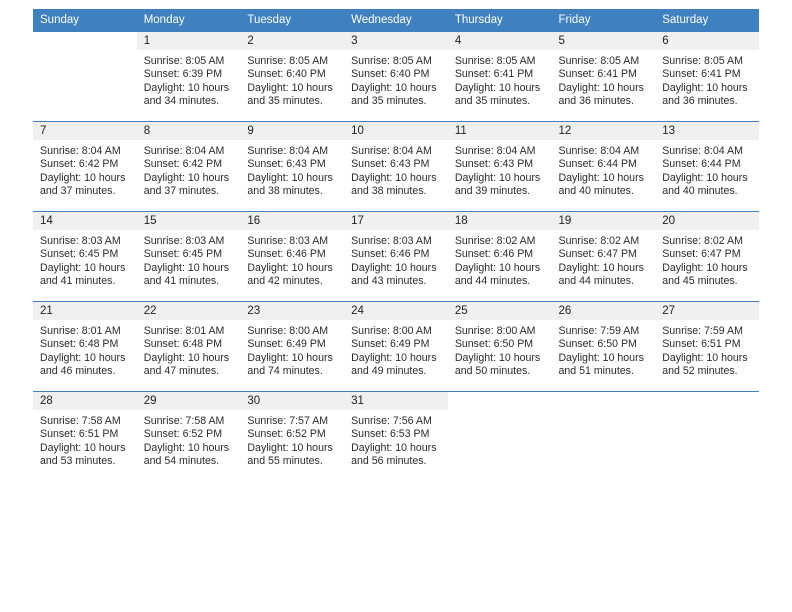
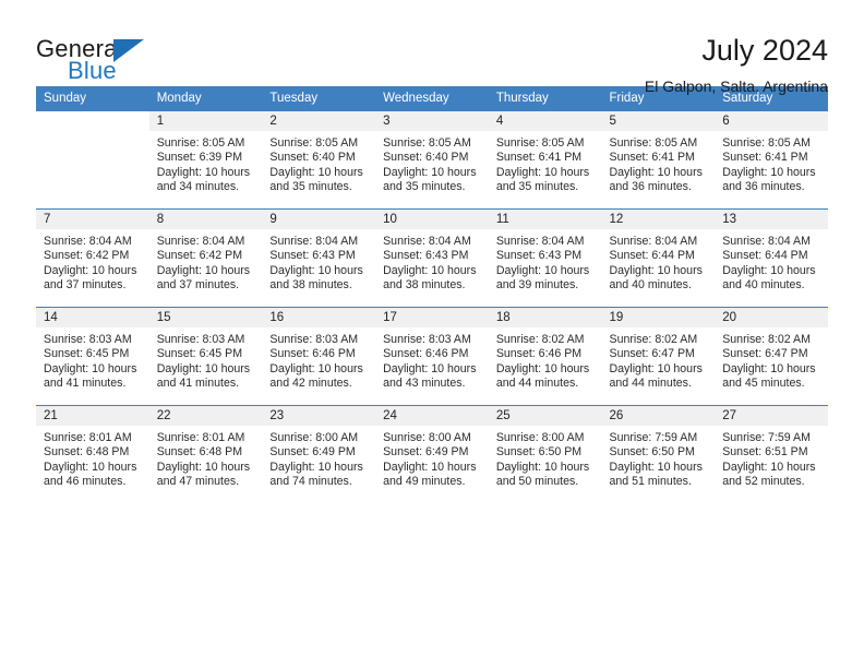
+ General
+ Blue
+ July 2024
+ El Galpon, Salta, Argentina
  Sunday	Monday	Tuesday	Wednesday	Thursday	Friday	Saturday
  	1Sunrise: 8:05 AMSunset: 6:39 PMDaylight: 10 hoursand 34 minutes.	2Sunrise: 8:05 AMSunset: 6:40 PMDaylight: 10 hoursand 35 minutes.	3Sunrise: 8:05 AMSunset: 6:40 PMDaylight: 10 hoursand 35 minutes.	4Sunrise: 8:05 AMSunset: 6:41 PMDaylight: 10 hoursand 35 minutes.	5Sunrise: 8:05 AMSunset: 6:41 PMDaylight: 10 hoursand 36 minutes.	6Sunrise: 8:05 AMSunset: 6:41 PMDaylight: 10 hoursand 36 minutes.
  7Sunrise: 8:04 AMSunset: 6:42 PMDaylight: 10 hoursand 37 minutes.	8Sunrise: 8:04 AMSunset: 6:42 PMDaylight: 10 hoursand 37 minutes.	9Sunrise: 8:04 AMSunset: 6:43 PMDaylight: 10 hoursand 38 minutes.	10Sunrise: 8:04 AMSunset: 6:43 PMDaylight: 10 hoursand 38 minutes.	11Sunrise: 8:04 AMSunset: 6:43 PMDaylight: 10 hoursand 39 minutes.	12Sunrise: 8:04 AMSunset: 6:44 PMDaylight: 10 hoursand 40 minutes.	13Sunrise: 8:04 AMSunset: 6:44 PMDaylight: 10 hoursand 40 minutes.
  14Sunrise: 8:03 AMSunset: 6:45 PMDaylight: 10 hoursand 41 minutes.	15Sunrise: 8:03 AMSunset: 6:45 PMDaylight: 10 hoursand 41 minutes.	16Sunrise: 8:03 AMSunset: 6:46 PMDaylight: 10 hoursand 42 minutes.	17Sunrise: 8:03 AMSunset: 6:46 PMDaylight: 10 hoursand 43 minutes.	18Sunrise: 8:02 AMSunset: 6:46 PMDaylight: 10 hoursand 44 minutes.	19Sunrise: 8:02 AMSunset: 6:47 PMDaylight: 10 hoursand 44 minutes.	20Sunrise: 8:02 AMSunset: 6:47 PMDaylight: 10 hoursand 45 minutes.
  21Sunrise: 8:01 AMSunset: 6:48 PMDaylight: 10 hoursand 46 minutes.	22Sunrise: 8:01 AMSunset: 6:48 PMDaylight: 10 hoursand 47 minutes.	23Sunrise: 8:00 AMSunset: 6:49 PMDaylight: 10 hoursand 74 minutes.	24Sunrise: 8:00 AMSunset: 6:49 PMDaylight: 10 hoursand 49 minutes.	25Sunrise: 8:00 AMSunset: 6:50 PMDaylight: 10 hoursand 50 minutes.	26Sunrise: 7:59 AMSunset: 6:50 PMDaylight: 10 hoursand 51 minutes.	27Sunrise: 7:59 AMSunset: 6:51 PMDaylight: 10 hoursand 52 minutes.
- 28Sunrise: 7:58 AMSunset: 6:51 PMDaylight: 10 hoursand 53 minutes.	29Sunrise: 7:58 AMSunset: 6:52 PMDaylight: 10 hoursand 54 minutes.	30Sunrise: 7:57 AMSunset: 6:52 PMDaylight: 10 hoursand 55 minutes.	31Sunrise: 7:56 AMSunset: 6:53 PMDaylight: 10 hoursand 56 minutes.
